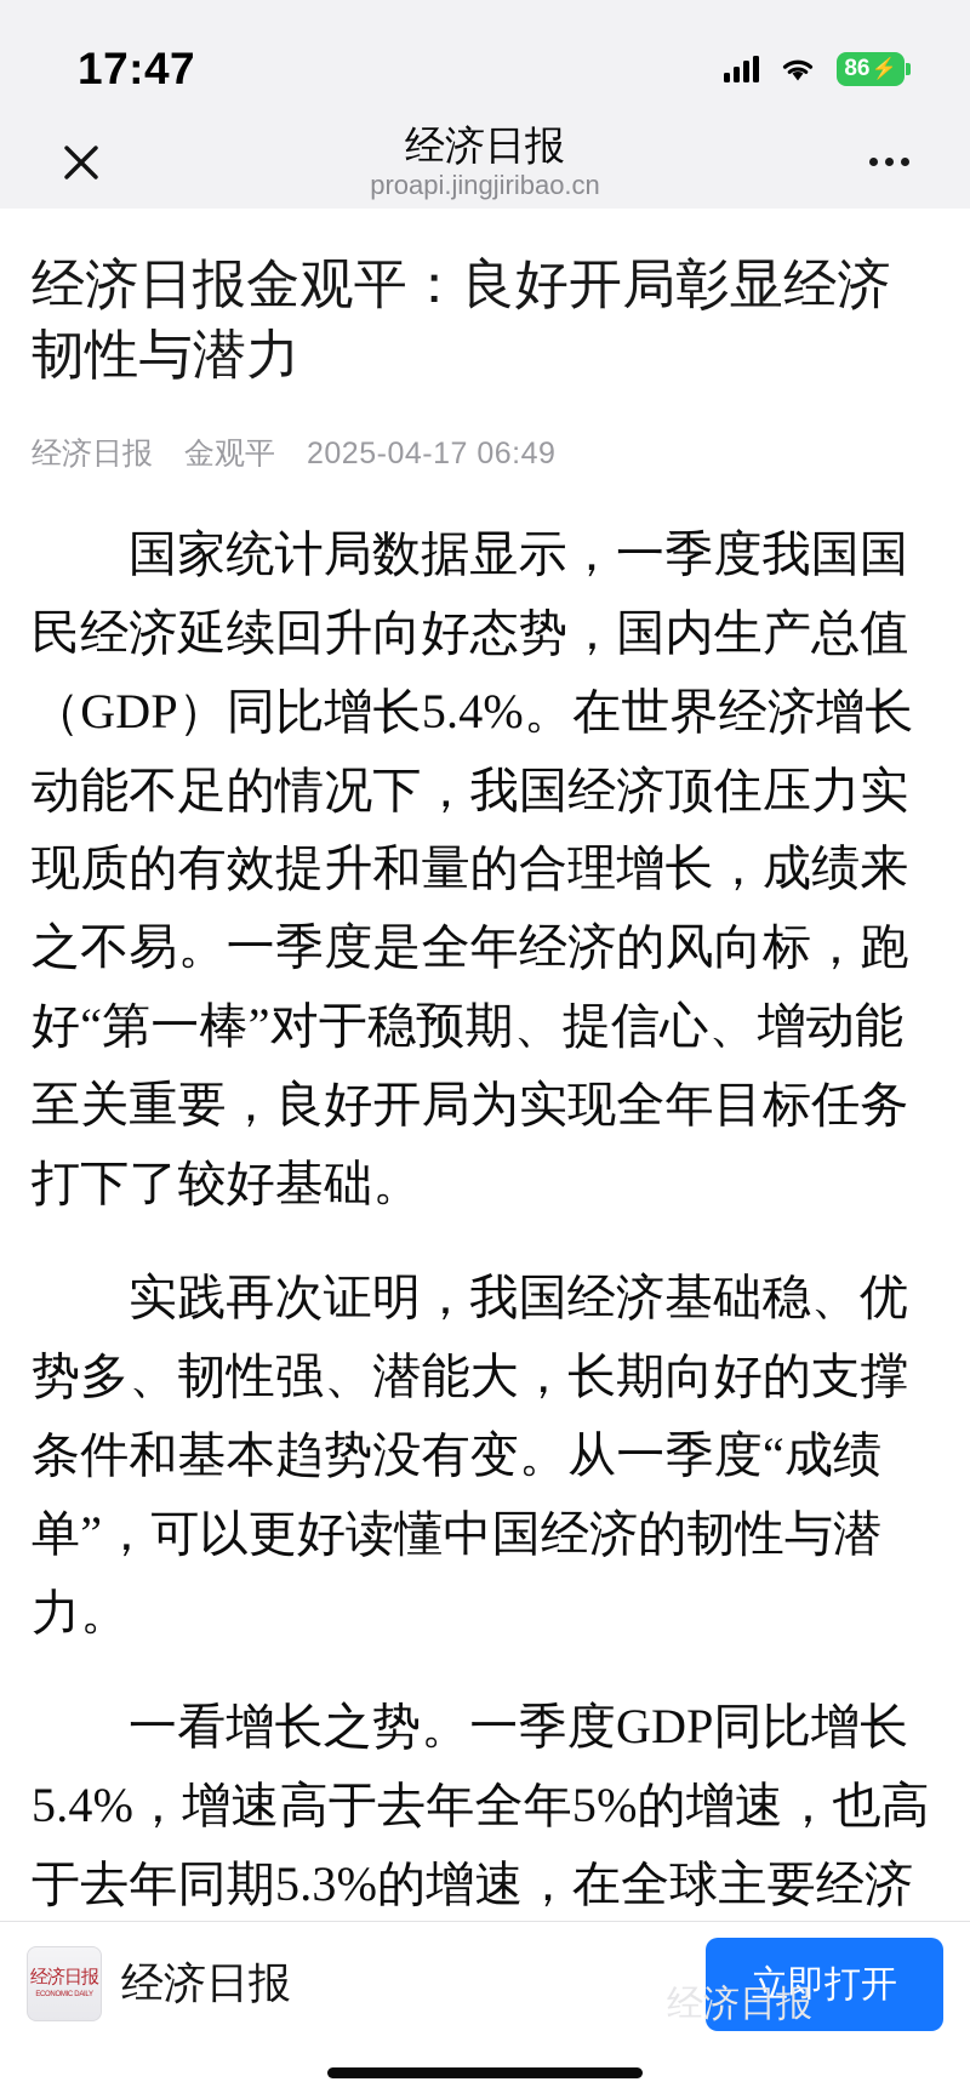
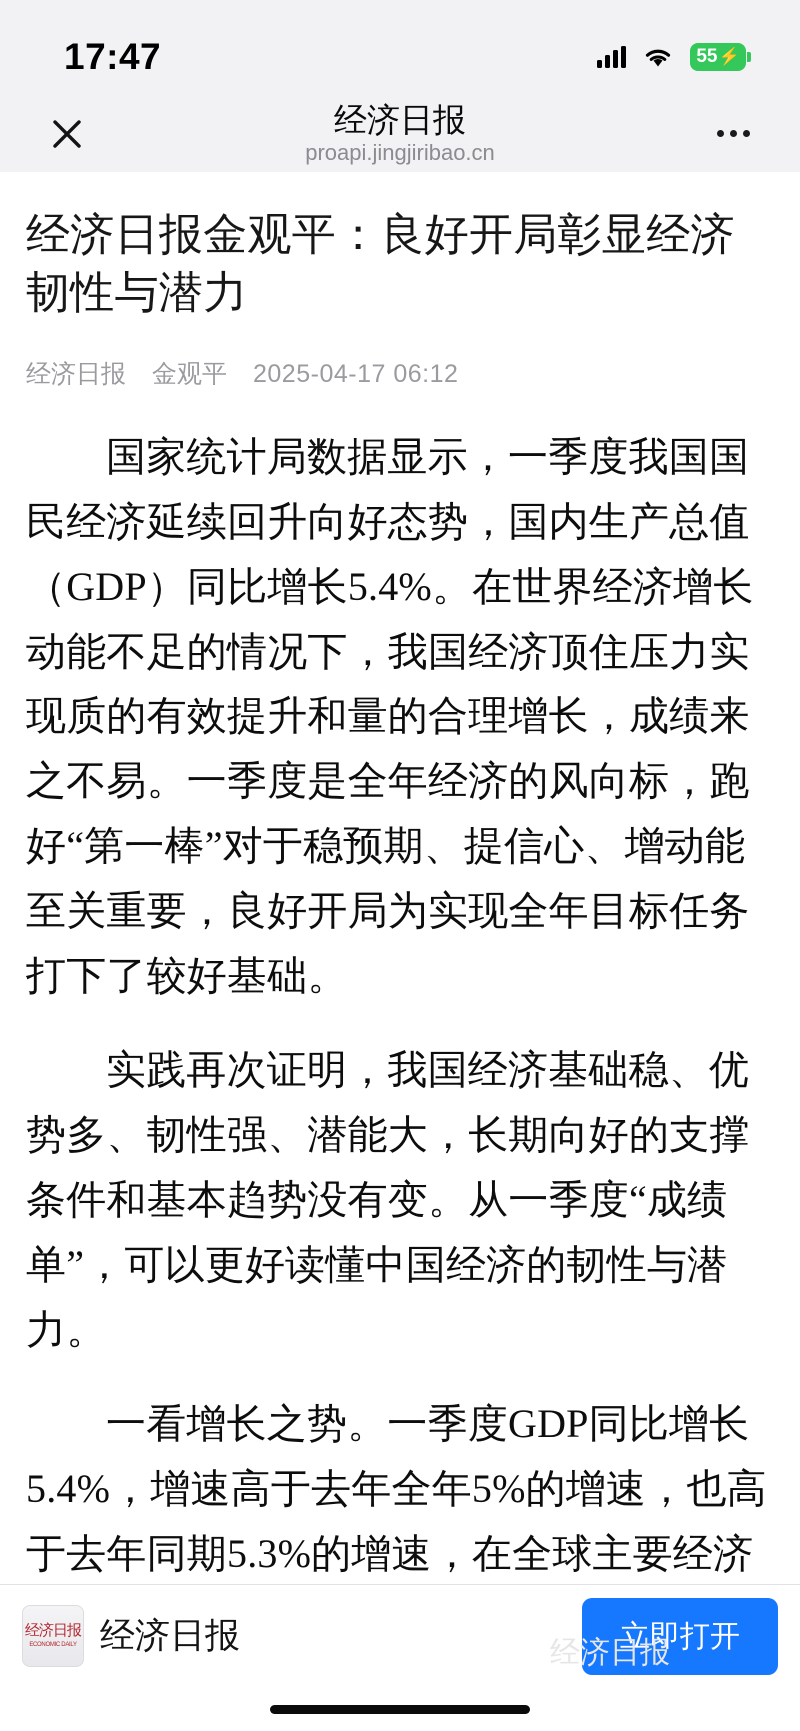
  17:47
- 86
+ 55
  ⚡
  经济日报
  proapi.jingjiribao.cn
  经济日报金观平：良好开局彰显经济韧性与潜力
  经济日报
  金观平
- 2025-04-17 06:49
+ 2025-04-17 06:12
  国家统计局数据显示，一季度我国国民经济延续回升向好态势，国内生产总值（GDP）同比增长5.4%。在世界经济增长动能不足的情况下，我国经济顶住压力实现质的有效提升和量的合理增长，成绩来之不易。一季度是全年经济的风向标，跑好“第一棒”对于稳预期、提信心、增动能至关重要，良好开局为实现全年目标任务打下了较好基础。
  实践再次证明，我国经济基础稳、优势多、韧性强、潜能大，长期向好的支撑条件和基本趋势没有变。从一季度“成绩单”，可以更好读懂中国经济的韧性与潜力。
  一看增长之势。一季度GDP同比增长5.4%，增速高于去年全年5%的增速，也高于去年同期5.3%的增速，在全球主要经济
  经济日报
  经济日报
  经济日报
  立即打开
